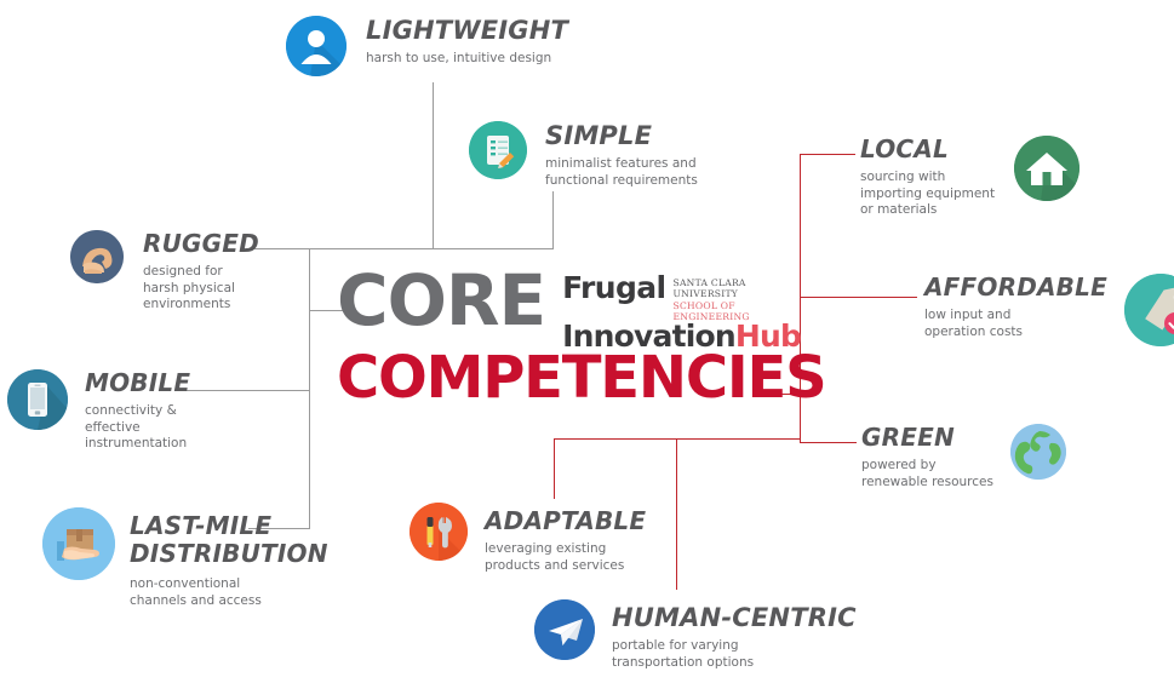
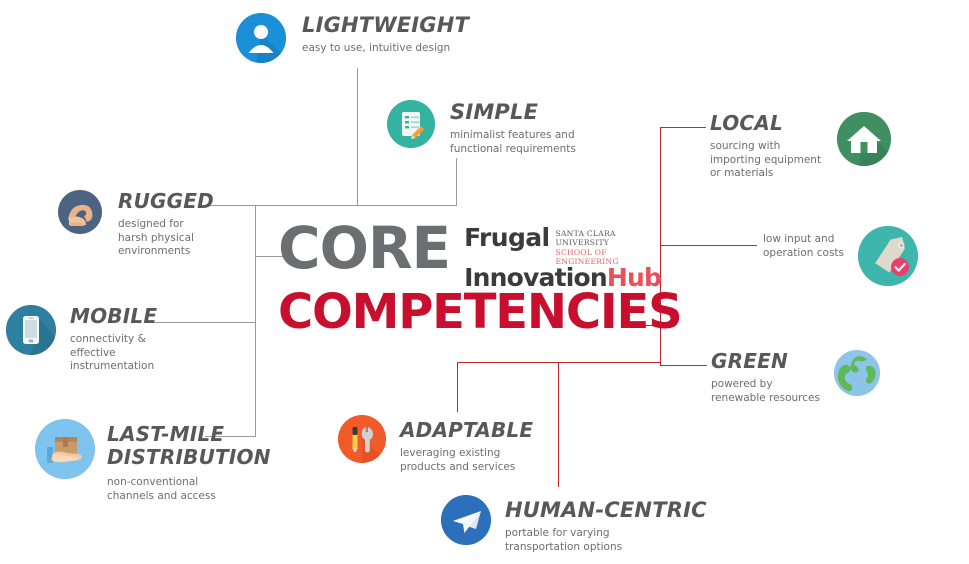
  CORE
  Frugal
  SANTA CLARA UNIVERSITY
  SCHOOL OF ENGINEERING
  InnovationHub
  COMPETENCIES
  LIGHTWEIGHT
- harsh to use, intuitive design
+ easy to use, intuitive design
  SIMPLE
  minimalist features and
  functional requirements
  RUGGED
  designed for
  harsh physical
  environments
  MOBILE
  connectivity &
  effective
  instrumentation
  LAST-MILE
  DISTRIBUTION
  non-conventional
  channels and access
  LOCAL
  sourcing with
  importing equipment
  or materials
- AFFORDABLE
  low input and
  operation costs
  GREEN
  powered by
  renewable resources
  ADAPTABLE
  leveraging existing
  products and services
  HUMAN-CENTRIC
  portable for varying
  transportation options
